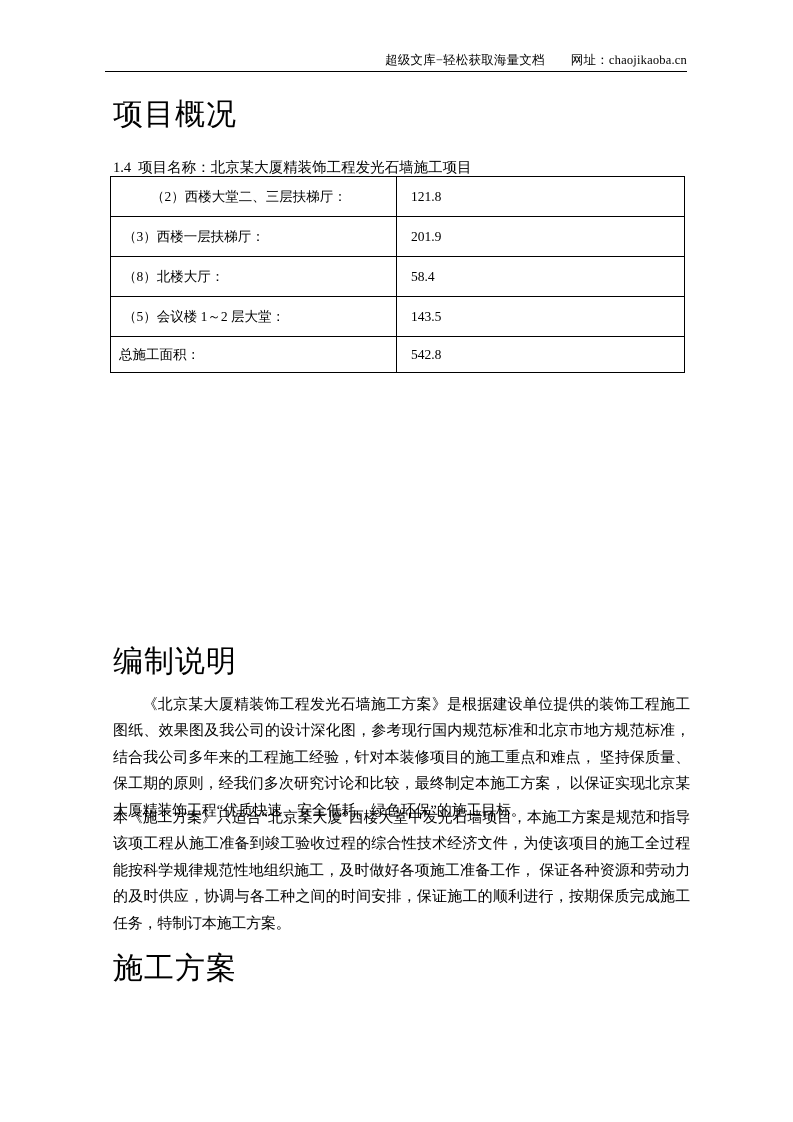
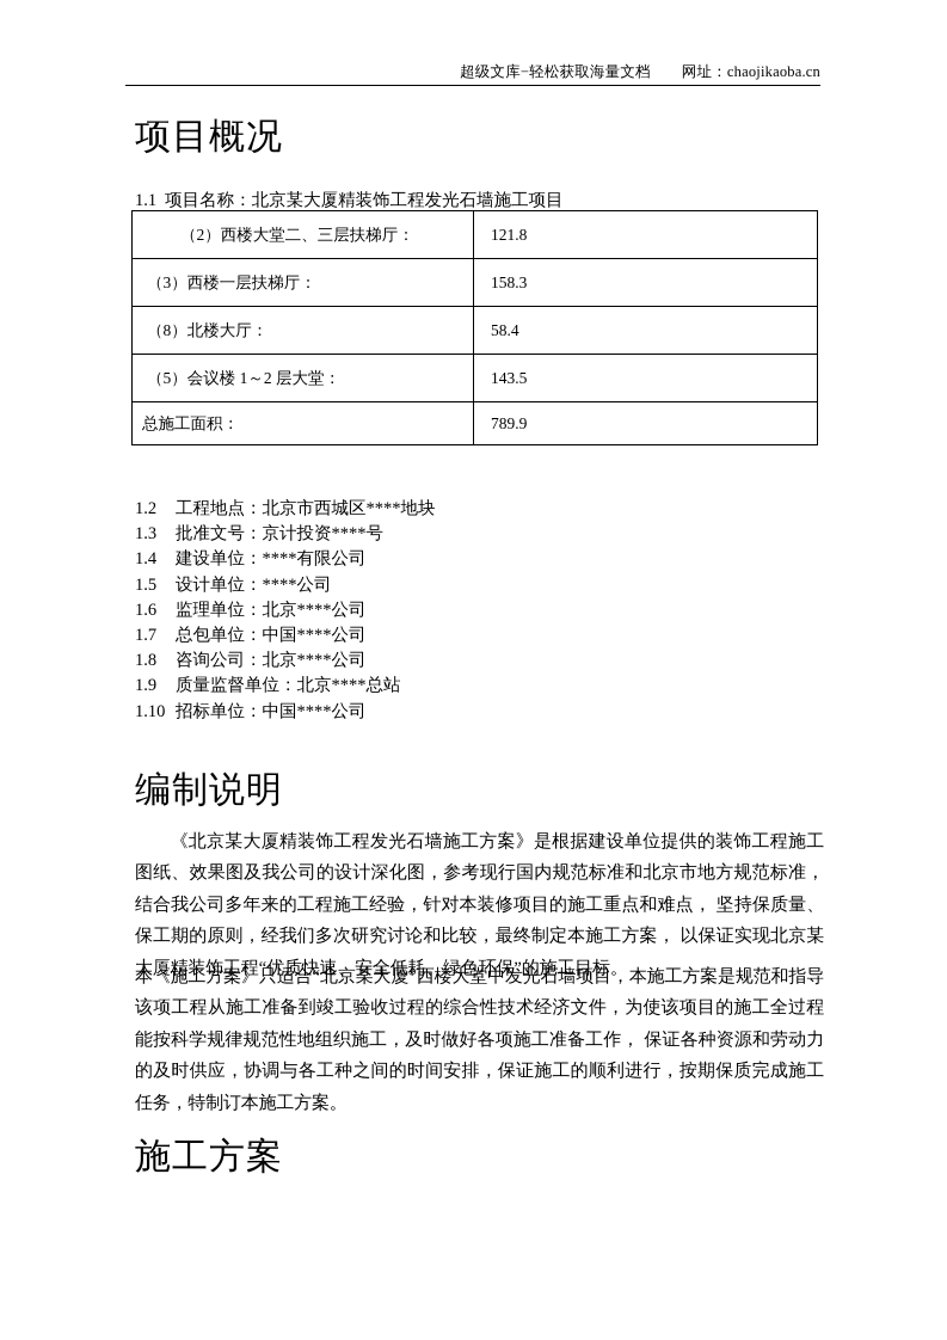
  超级文库−轻松获取海量文档
  网址：
  chaojikaoba.cn
  项目概况
- 1.4 项目名称：北京某大厦精装饰工程发光石墙施工项目
+ 1.1 项目名称：北京某大厦精装饰工程发光石墙施工项目
  （2）西楼大堂二、三层扶梯厅：	121.8
- （3）西楼一层扶梯厅：	201.9
+ （3）西楼一层扶梯厅：	158.3
  （8）北楼大厅：	58.4
  （5）会议楼 1～2 层大堂：	143.5
- 总施工面积：	542.8
+ 总施工面积：	789.9
+ 1.2 工程地点：北京市西城区****地块
+ 1.3 批准文号：京计投资****号
+ 1.4 建设单位：****有限公司
+ 1.5 设计单位：****公司
+ 1.6 监理单位：北京****公司
+ 1.7 总包单位：中国****公司
+ 1.8 咨询公司：北京****公司
+ 1.9 质量监督单位：北京****总站
+ 1.10 招标单位：中国****公司
  编制说明
  《北京某大厦精装饰工程发光石墙施工方案》是根据建设单位提供的装饰工程施工图纸、效果图及我公司的设计深化图，参考现行国内规范标准和北京市地方规范标准，结合我公司多年来的工程施工经验，针对本装修项目的施工重点和难点， 坚持保质量、保工期的原则，经我们多次研究讨论和比较，最终制定本施工方案， 以保证实现北京某大厦精装饰工程“优质快速、安全低耗、绿色环保”的施工目标。
  本《施工方案》只适合“北京某大厦”西楼大堂中发光石墙项目，本施工方案是规范和指导该项工程从施工准备到竣工验收过程的综合性技术经济文件，为使该项目的施工全过程能按科学规律规范性地组织施工，及时做好各项施工准备工作， 保证各种资源和劳动力的及时供应，协调与各工种之间的时间安排，保证施工的顺利进行，按期保质完成施工任务，特制订本施工方案。
  施工方案
